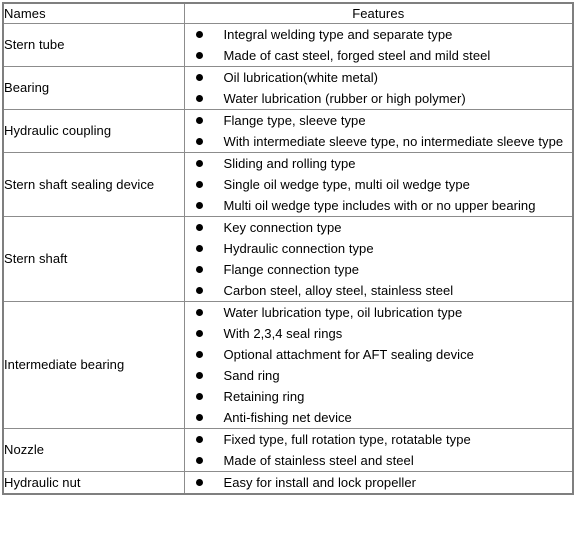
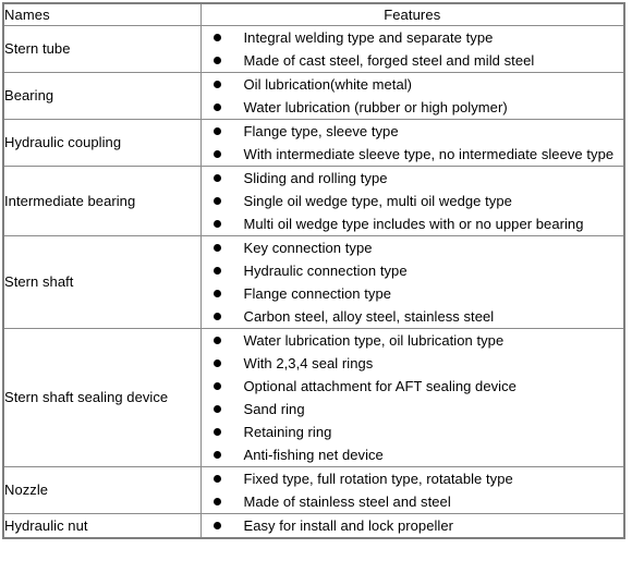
  Names	Features
  Stern tube	Integral welding type and separate typeMade of cast steel, forged steel and mild steel
  Bearing	Oil lubrication(white metal)Water lubrication (rubber or high polymer)
  Hydraulic coupling	Flange type, sleeve typeWith intermediate sleeve type, no intermediate sleeve type
- Stern shaft sealing device	Sliding and rolling typeSingle oil wedge type, multi oil wedge typeMulti oil wedge type includes with or no upper bearing
+ Intermediate bearing	Sliding and rolling typeSingle oil wedge type, multi oil wedge typeMulti oil wedge type includes with or no upper bearing
  Stern shaft	Key connection typeHydraulic connection typeFlange connection typeCarbon steel, alloy steel, stainless steel
- Intermediate bearing	Water lubrication type, oil lubrication typeWith 2,3,4 seal ringsOptional attachment for AFT sealing deviceSand ringRetaining ringAnti-fishing net device
+ Stern shaft sealing device	Water lubrication type, oil lubrication typeWith 2,3,4 seal ringsOptional attachment for AFT sealing deviceSand ringRetaining ringAnti-fishing net device
  Nozzle	Fixed type, full rotation type, rotatable typeMade of stainless steel and steel
  Hydraulic nut	Easy for install and lock propeller
